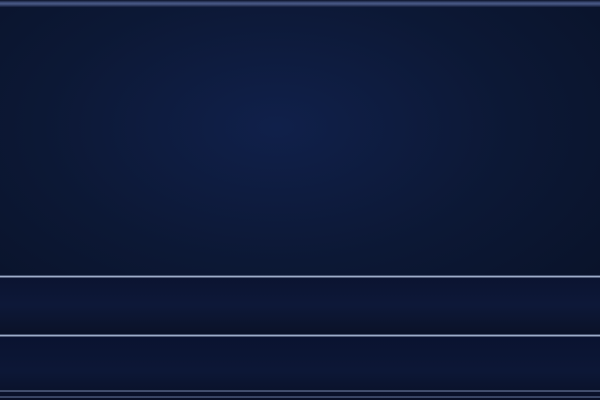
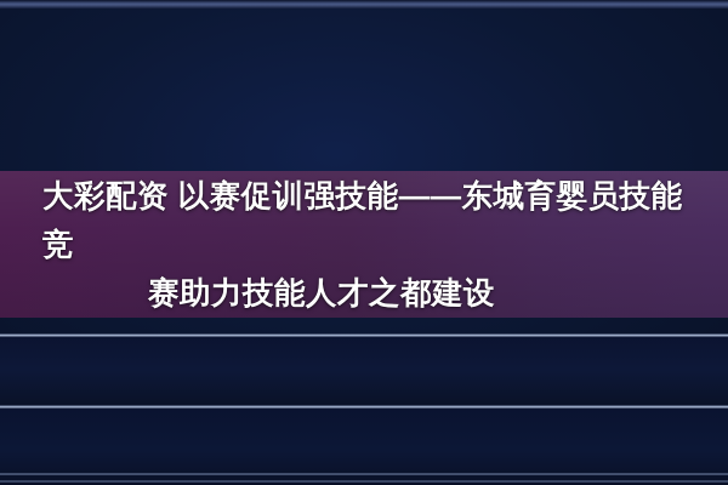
+ 大彩配资 以赛促训强技能——东城育婴员技能竞
+ 赛助力技能人才之都建设
